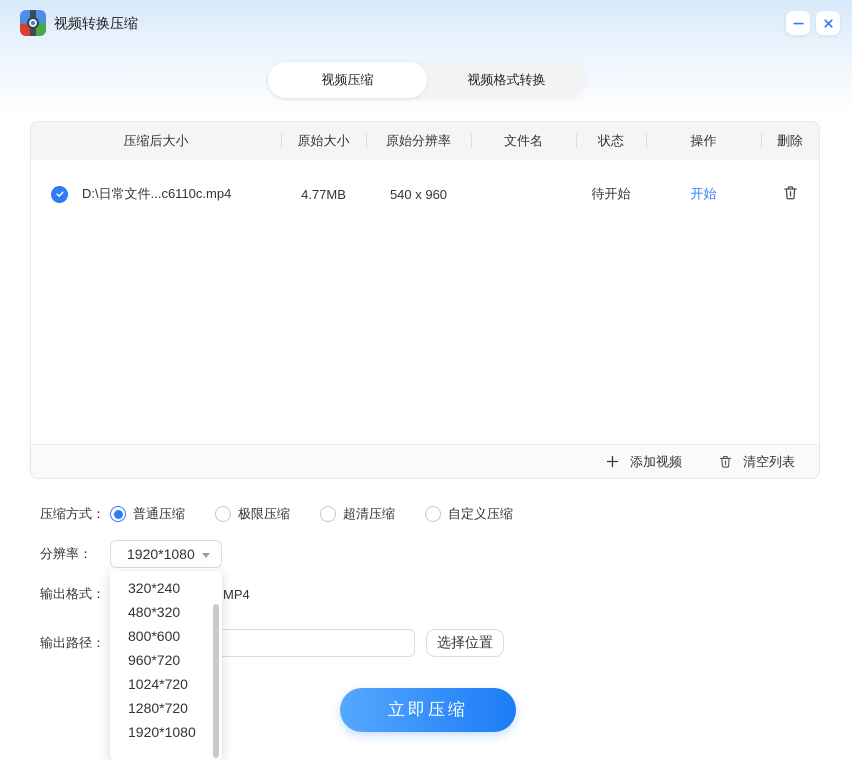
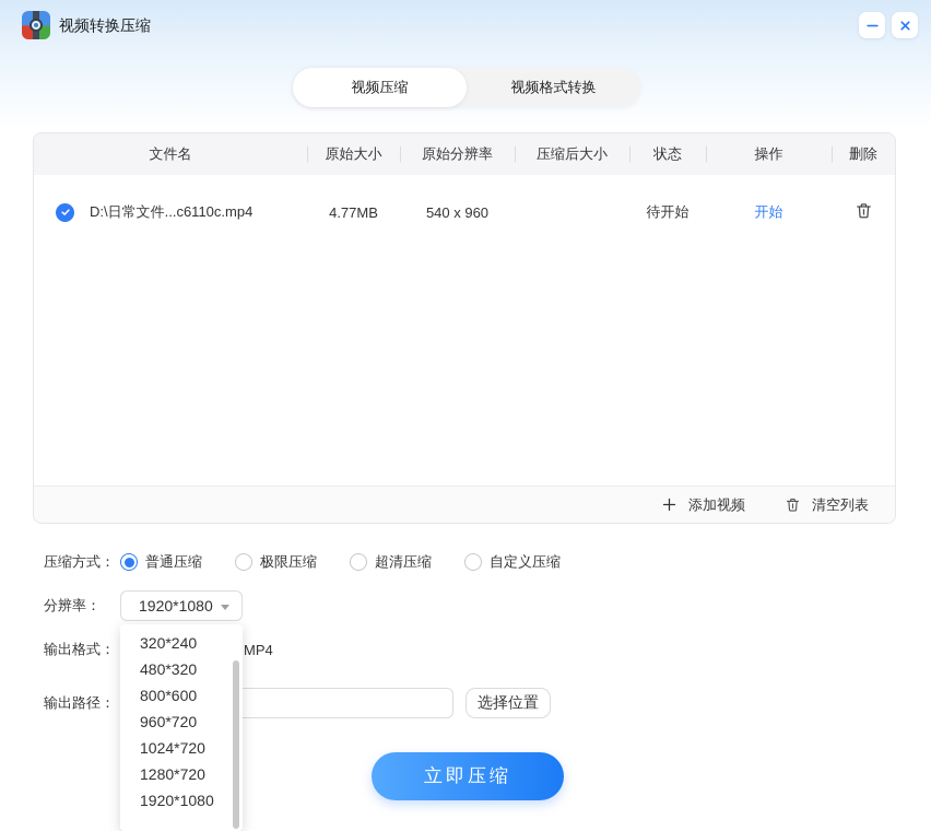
  视频转换压缩
  视频压缩
  视频格式转换
- 压缩后大小
+ 文件名
  原始大小
  原始分辨率
- 文件名
+ 压缩后大小
  状态
  操作
  删除
  D:\日常文件...c6110c.mp4
  4.77MB
  540 x 960
  待开始
  开始
  添加视频
  清空列表
  压缩方式：
  普通压缩
  极限压缩
  超清压缩
  自定义压缩
  分辨率：
  1920*1080
  输出格式：
  MP4
  输出路径：
  选择位置
  立即压缩
  320*240
  480*320
  800*600
  960*720
  1024*720
  1280*720
  1920*1080
